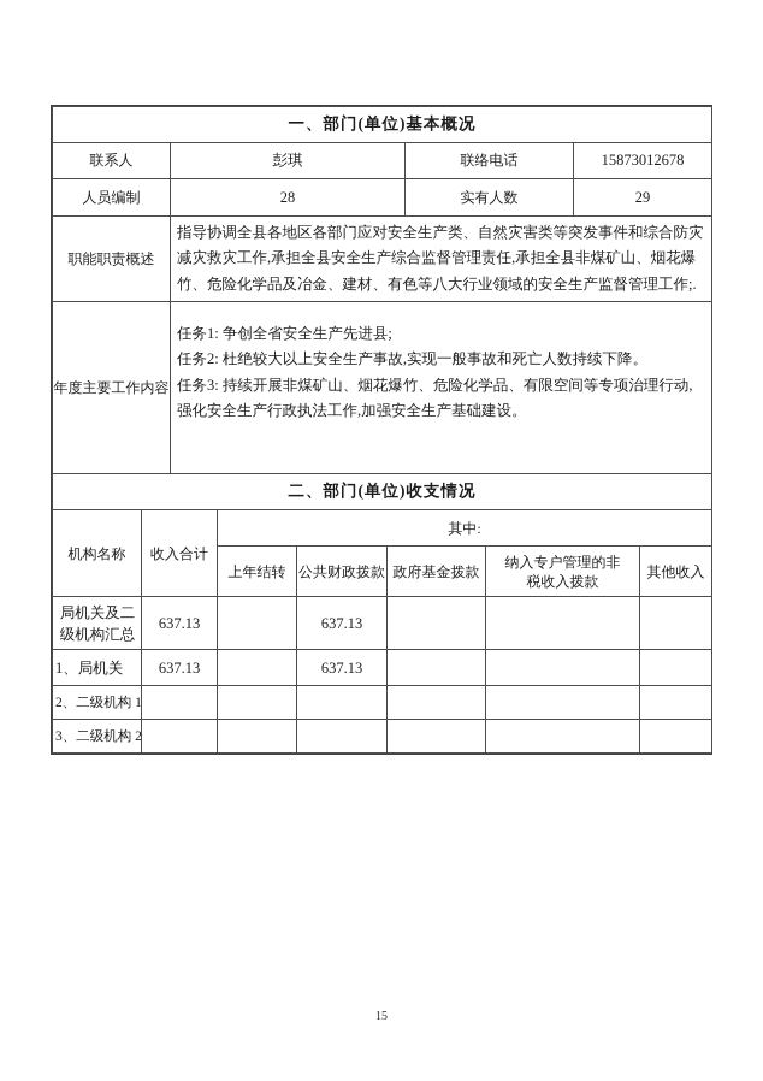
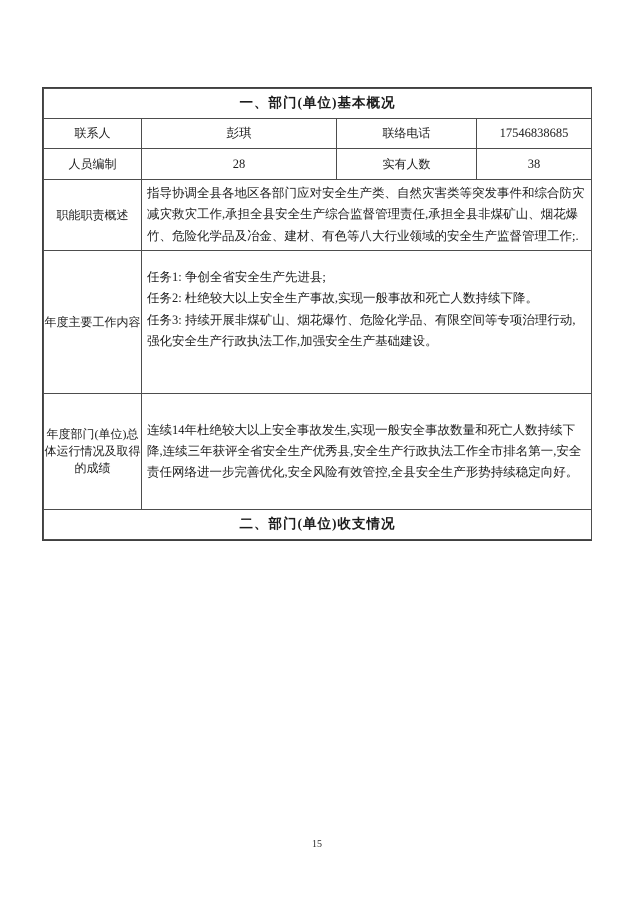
  一、部门(单位)基本概况
- 联系人	彭琪	联络电话	15873012678
+ 联系人	彭琪	联络电话	17546838685
- 人员编制	28	实有人数	29
+ 人员编制	28	实有人数	38
  职能职责概述	指导协调全县各地区各部门应对安全生产类、自然灾害类等突发事件和综合防灾减灾救灾工作,承担全县安全生产综合监督管理责任,承担全县非煤矿山、烟花爆竹、危险化学品及冶金、建材、有色等八大行业领域的安全生产监督管理工作;.
  年度主要工作内容	任务1: 争创全省安全生产先进县; 任务2: 杜绝较大以上安全生产事故,实现一般事故和死亡人数持续下降。 任务3: 持续开展非煤矿山、烟花爆竹、危险化学品、有限空间等专项治理行动,强化安全生产行政执法工作,加强安全生产基础建设。
+ 年度部门(单位)总体运行情况及取得的成绩	连续14年杜绝较大以上安全事故发生,实现一般安全事故数量和死亡人数持续下降,连续三年获评全省安全生产优秀县,安全生产行政执法工作全市排名第一,安全责任网络进一步完善优化,安全风险有效管控,全县安全生产形势持续稳定向好。
  二、部门(单位)收支情况
- 机构名称	收入合计	其中:
- 上年结转	公共财政拨款	政府基金拨款	纳入专户管理的非税收入拨款	其他收入
- 局机关及二级机构汇总	637.13		637.13
- 1、局机关	637.13		637.13
- 2、二级机构 1
- 3、二级机构 2
  15
